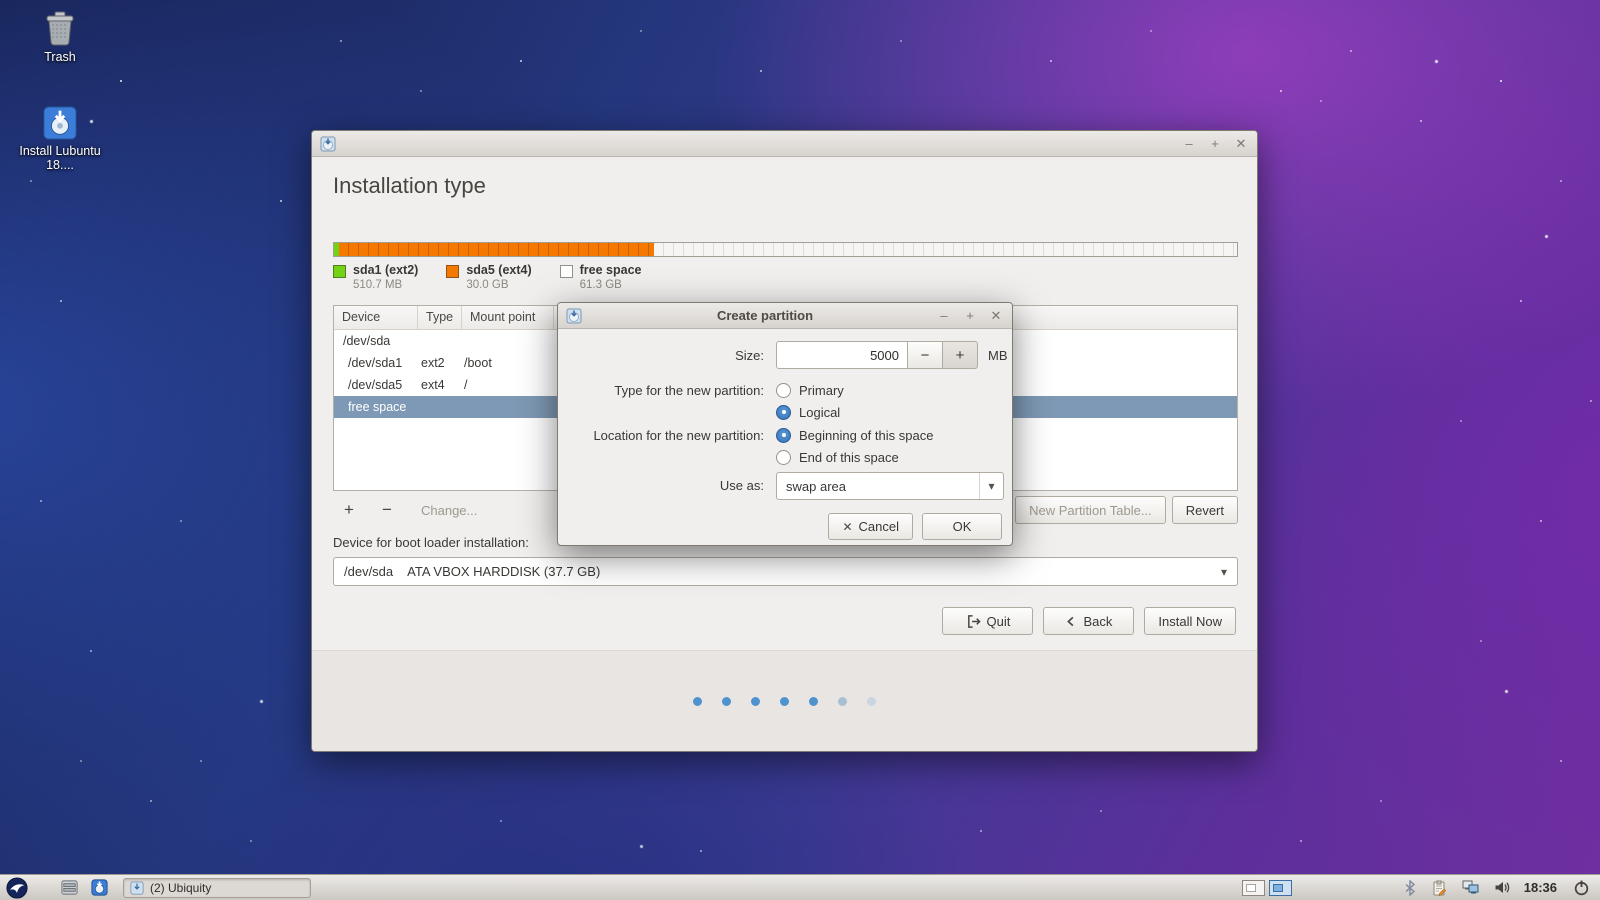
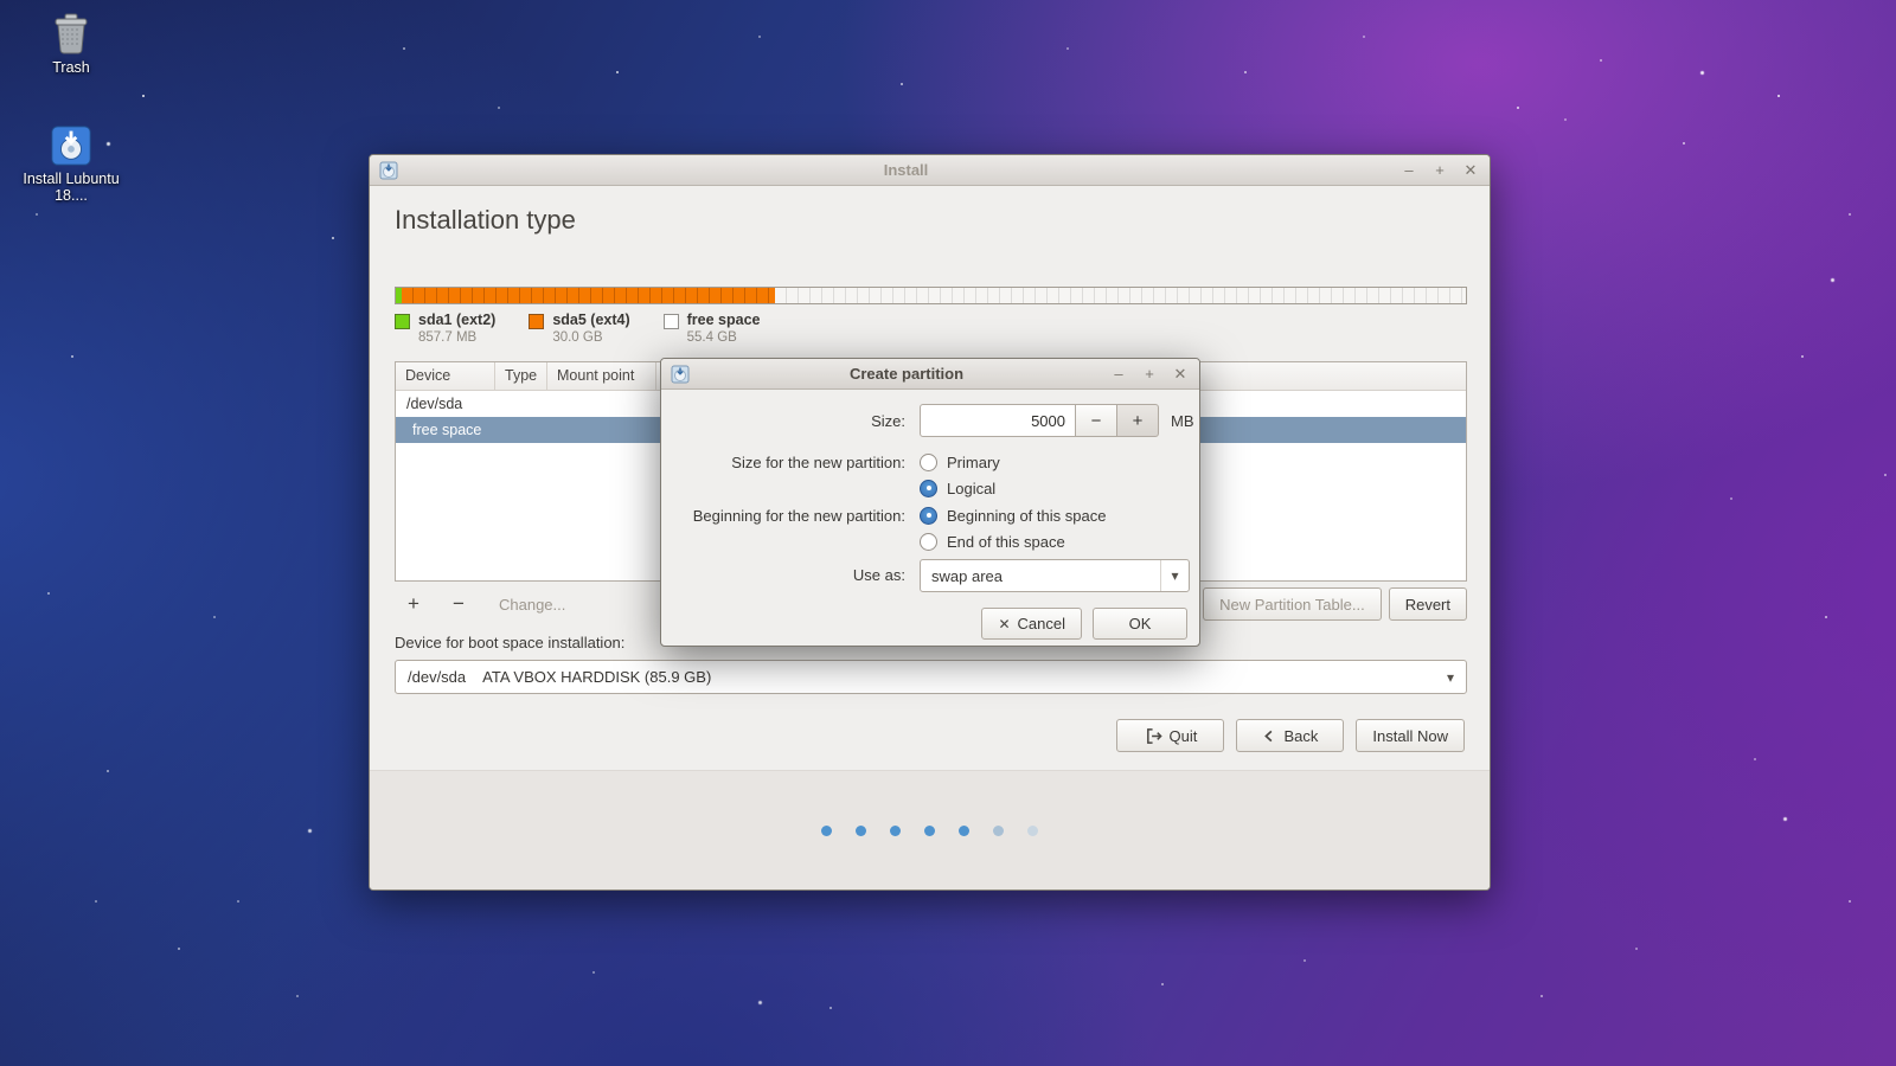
  Trash
  Install Lubuntu 18....
+ Install
  –
  +
  ✕
  Installation type
  sda1 (ext2)
- 510.7 MB
+ 857.7 MB
  sda5 (ext4)
  30.0 GB
  free space
- 61.3 GB
+ 55.4 GB
  Device
  Type
  Mount point
  /dev/sda
- /dev/sda1
- ext2
- /boot
- /dev/sda5
- ext4
- /
  free space
  +
  −
  Change...
  New Partition Table...
  Revert
- Device for boot loader installation:
+ Device for boot space installation:
  /dev/sda
- ATA VBOX HARDDISK (37.7 GB)
+ ATA VBOX HARDDISK (85.9 GB)
  ▾
  Quit
  Back
  Install Now
  Create partition
  –
  +
  ✕
  Size:
  5000
  −
  +
  MB
- Type for the new partition:
+ Size for the new partition:
  Primary
  Logical
- Location for the new partition:
+ Beginning for the new partition:
  Beginning of this space
  End of this space
  Use as:
  swap area
  ▾
  ✕
  Cancel
  OK
- (2) Ubiquity
- 18:36
